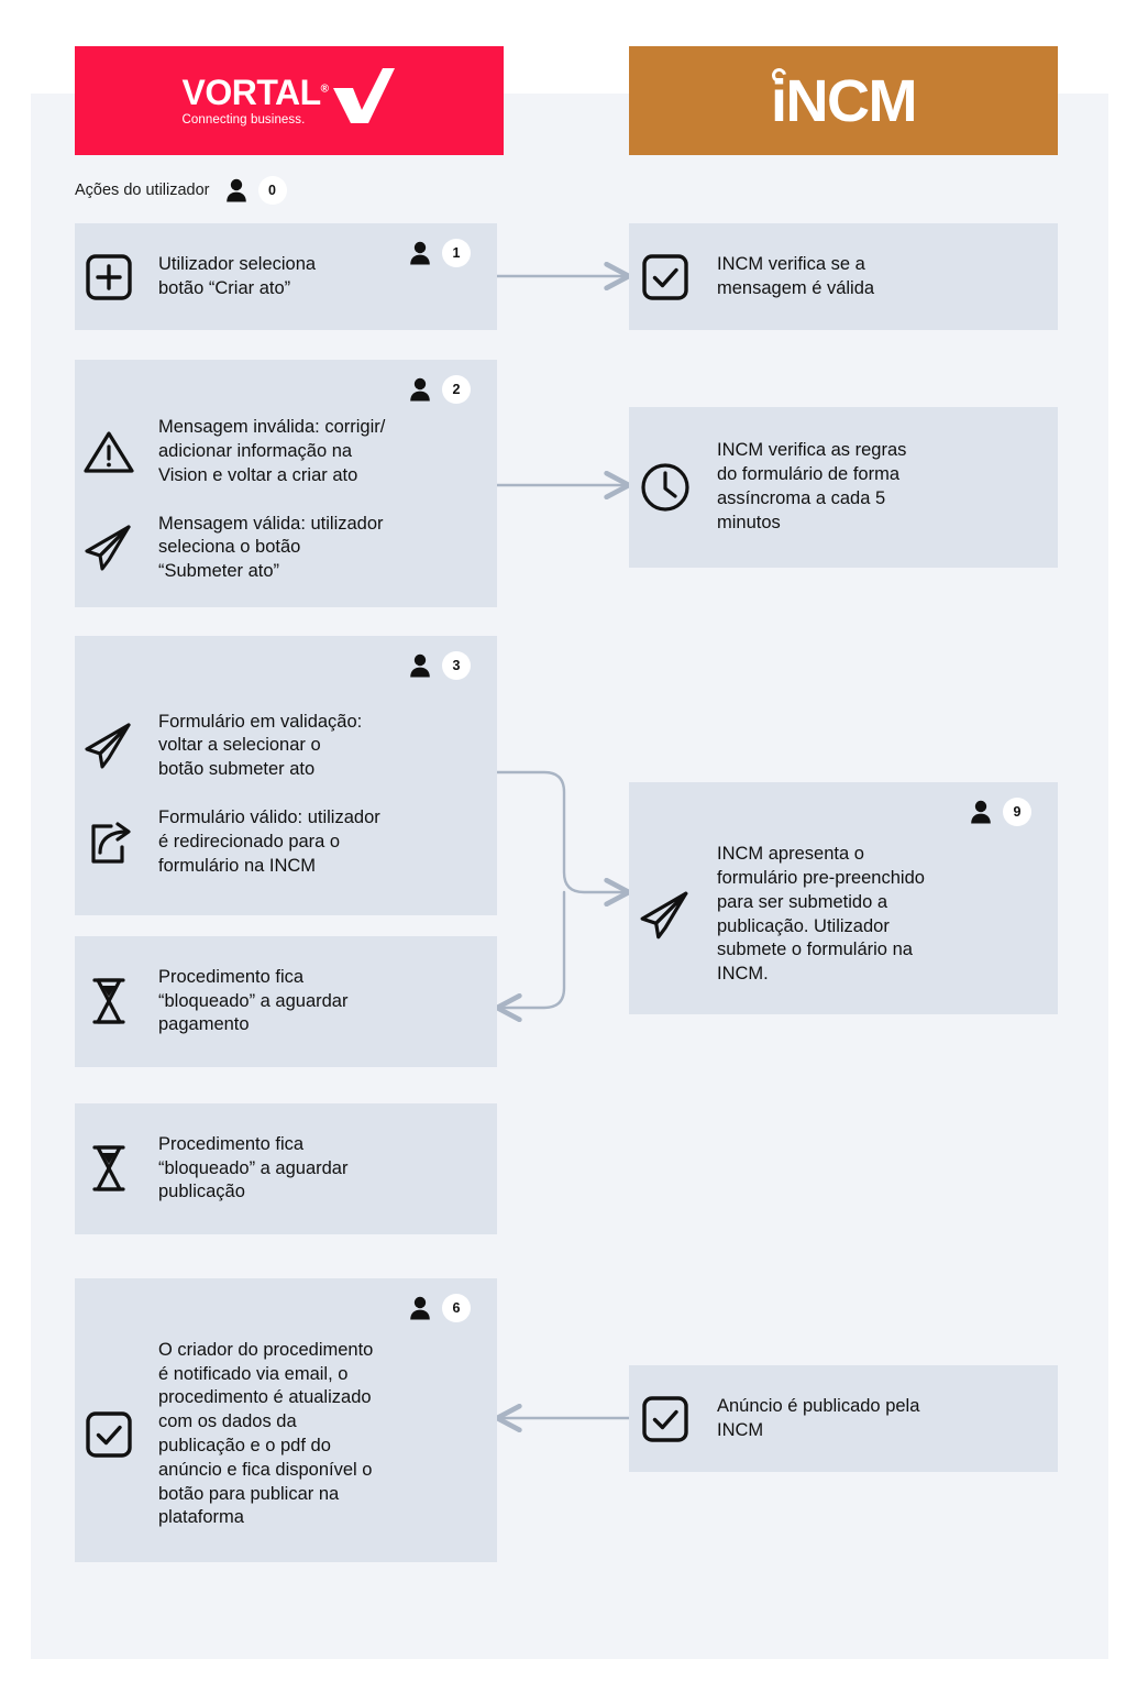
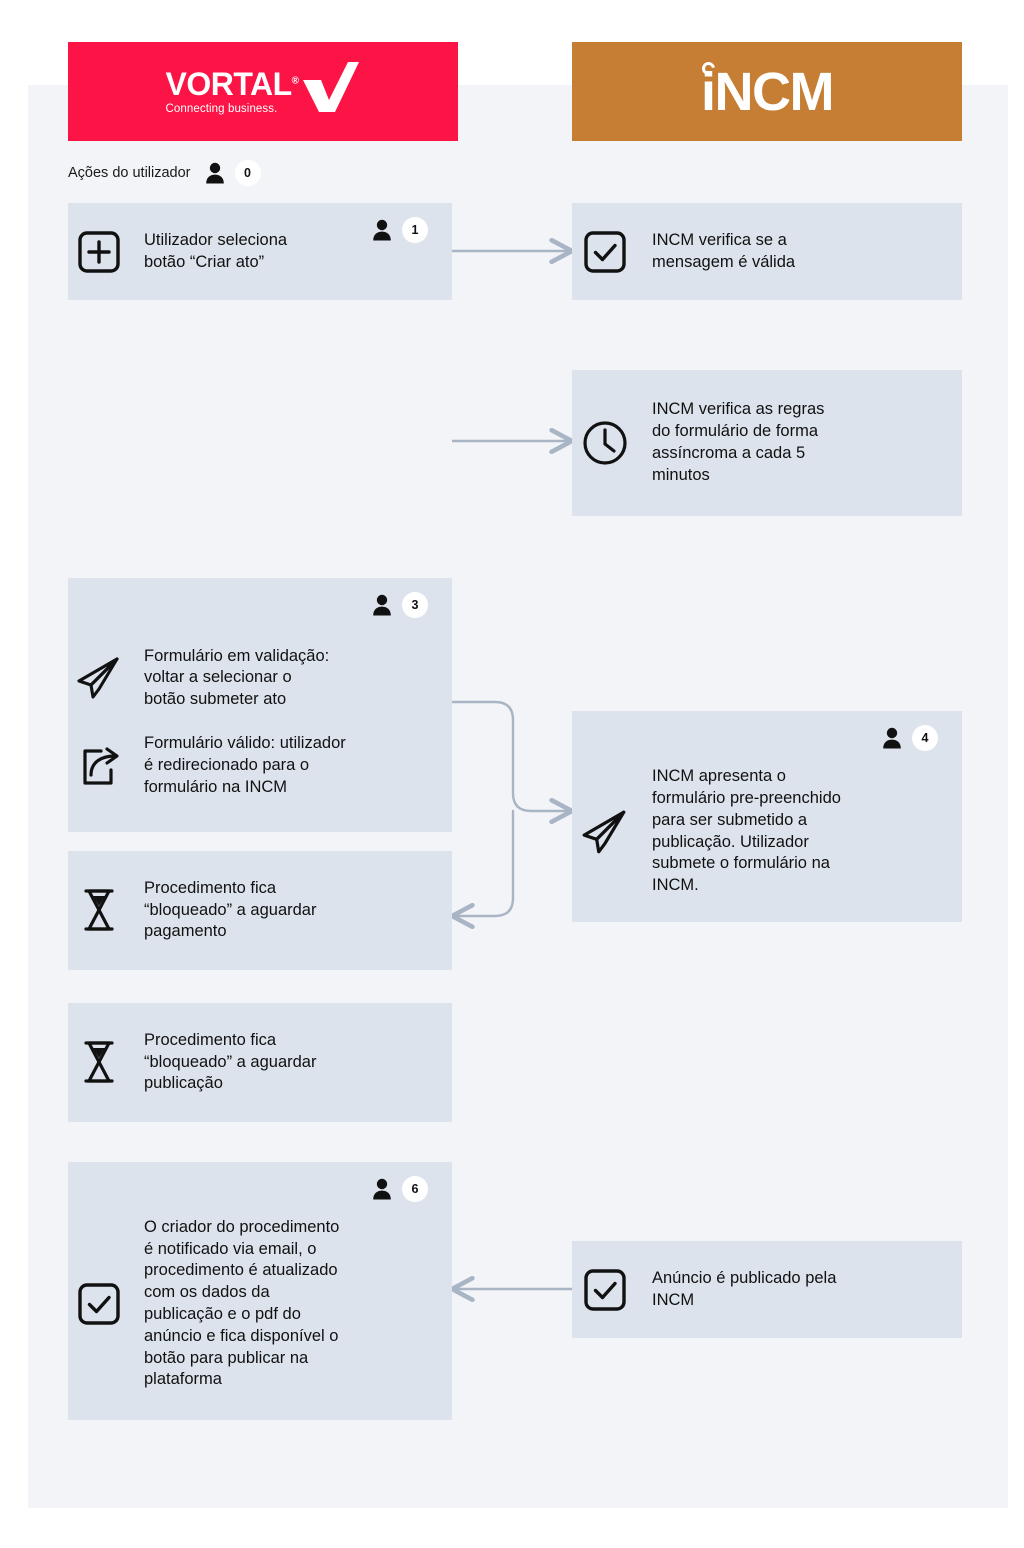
  VORTAL®
  Connecting business.
  iNCM
  Ações do utilizador
  0
  1
  Utilizador seleciona
  botão “Criar ato”
- 2
- Mensagem inválida: corrigir/
- adicionar informação na
- Vision e voltar a criar ato
- Mensagem válida: utilizador
- seleciona o botão
- “Submeter ato”
  3
  Formulário em validação:
  voltar a selecionar o
  botão submeter ato
  Formulário válido: utilizador
  é redirecionado para o
  formulário na INCM
  Procedimento fica
  “bloqueado” a aguardar
  pagamento
  Procedimento fica
  “bloqueado” a aguardar
  publicação
  6
  O criador do procedimento
  é notificado via email, o
  procedimento é atualizado
  com os dados da
  publicação e o pdf do
  anúncio e fica disponível o
  botão para publicar na
  plataforma
  INCM verifica se a
  mensagem é válida
  INCM verifica as regras
  do formulário de forma
  assíncroma a cada 5
  minutos
- 9
+ 4
  INCM apresenta o
  formulário pre-preenchido
  para ser submetido a
  publicação. Utilizador
  submete o formulário na
  INCM.
  Anúncio é publicado pela
  INCM
